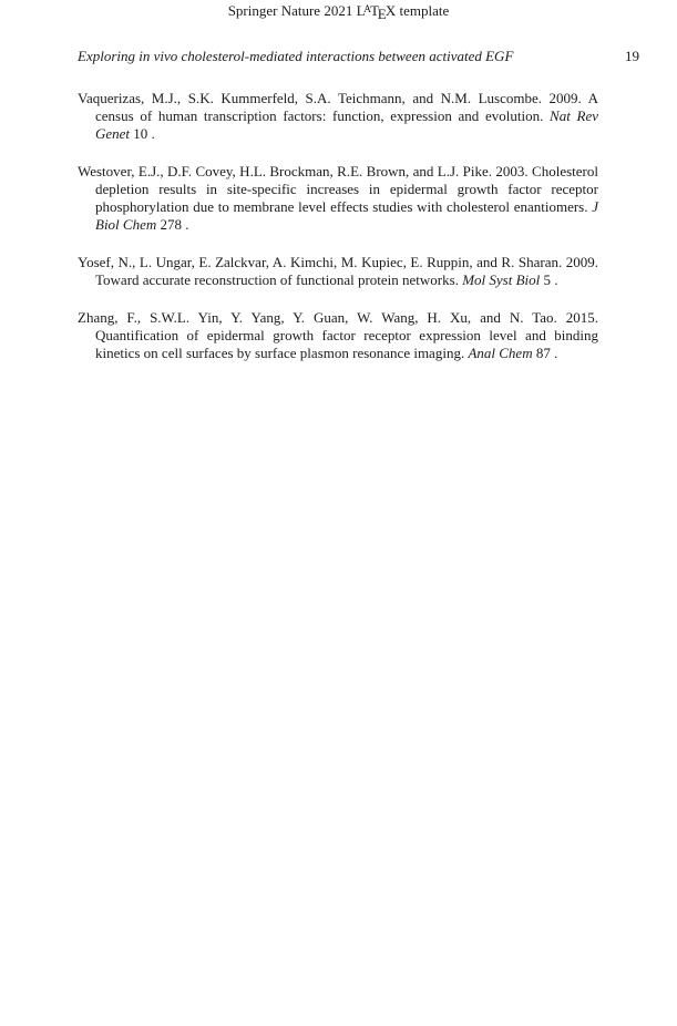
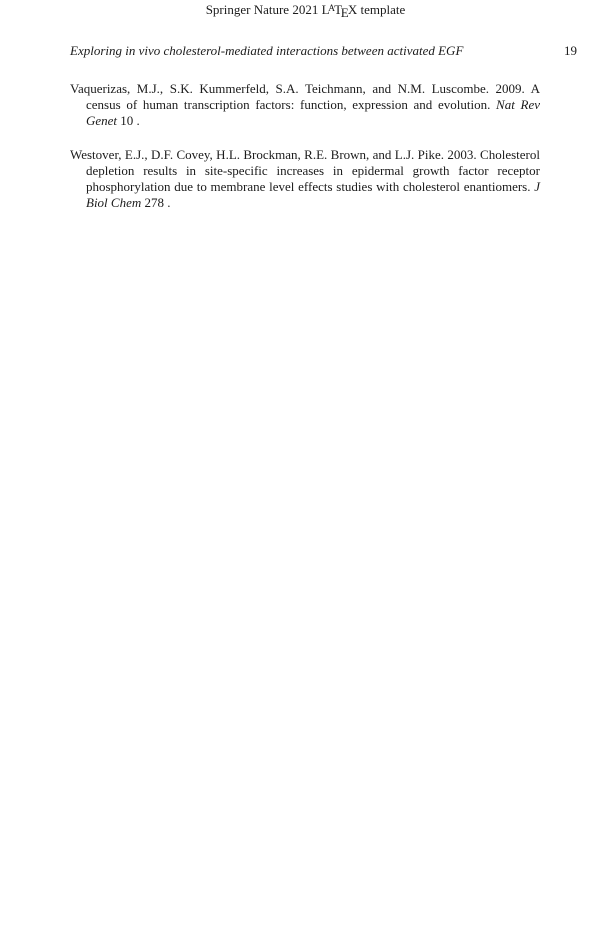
  Springer Nature 2021 LATEX template
  Exploring in vivo cholesterol-mediated interactions between activated EGF
  19
  Vaquerizas, M.J., S.K. Kummerfeld, S.A. Teichmann, and N.M. Luscombe. 2009. A census of human transcription factors: function, expression and evolution. Nat Rev Genet 10 .
  Westover, E.J., D.F. Covey, H.L. Brockman, R.E. Brown, and L.J. Pike. 2003. Cholesterol depletion results in site-specific increases in epidermal growth factor receptor phosphorylation due to membrane level effects studies with cholesterol enantiomers. J Biol Chem 278 .
- Yosef, N., L. Ungar, E. Zalckvar, A. Kimchi, M. Kupiec, E. Ruppin, and R. Sharan. 2009. Toward accurate reconstruction of functional protein networks. Mol Syst Biol 5 .
- Zhang, F., S.W.L. Yin, Y. Yang, Y. Guan, W. Wang, H. Xu, and N. Tao. 2015. Quantification of epidermal growth factor receptor expression level and binding kinetics on cell surfaces by surface plasmon resonance imaging. Anal Chem 87 .
